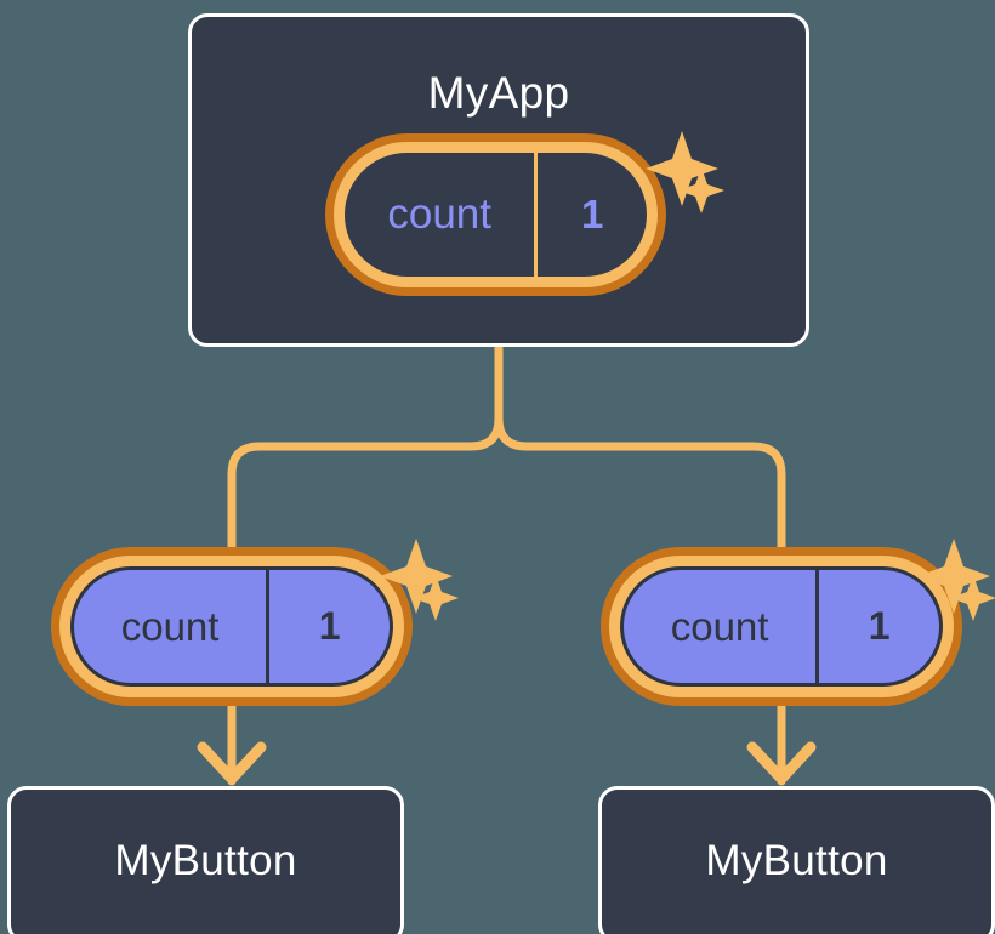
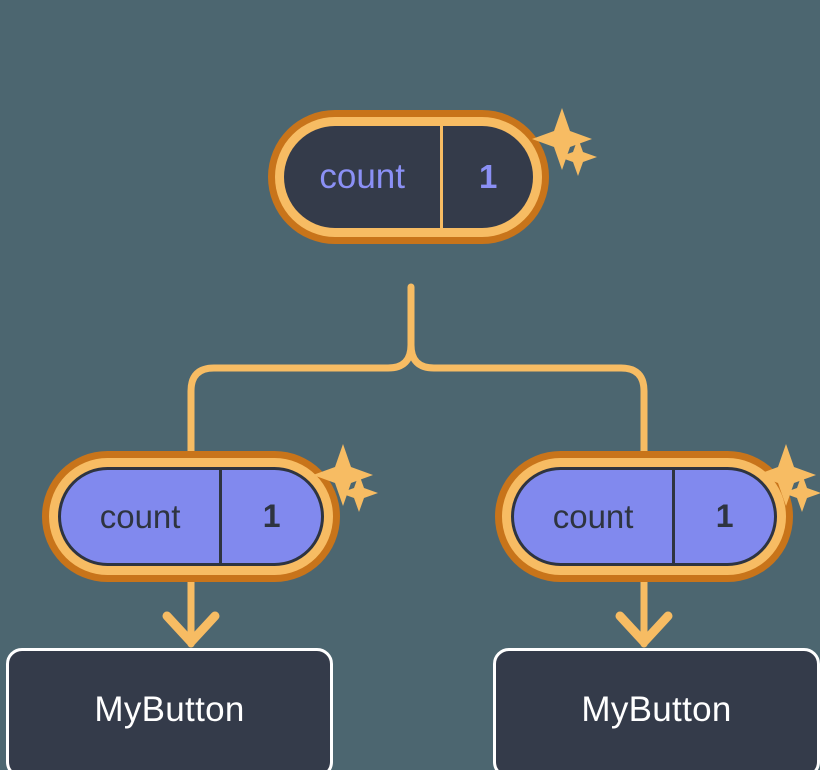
- MyApp
  count
  1
  count
  1
  count
  1
  MyButton
  MyButton
